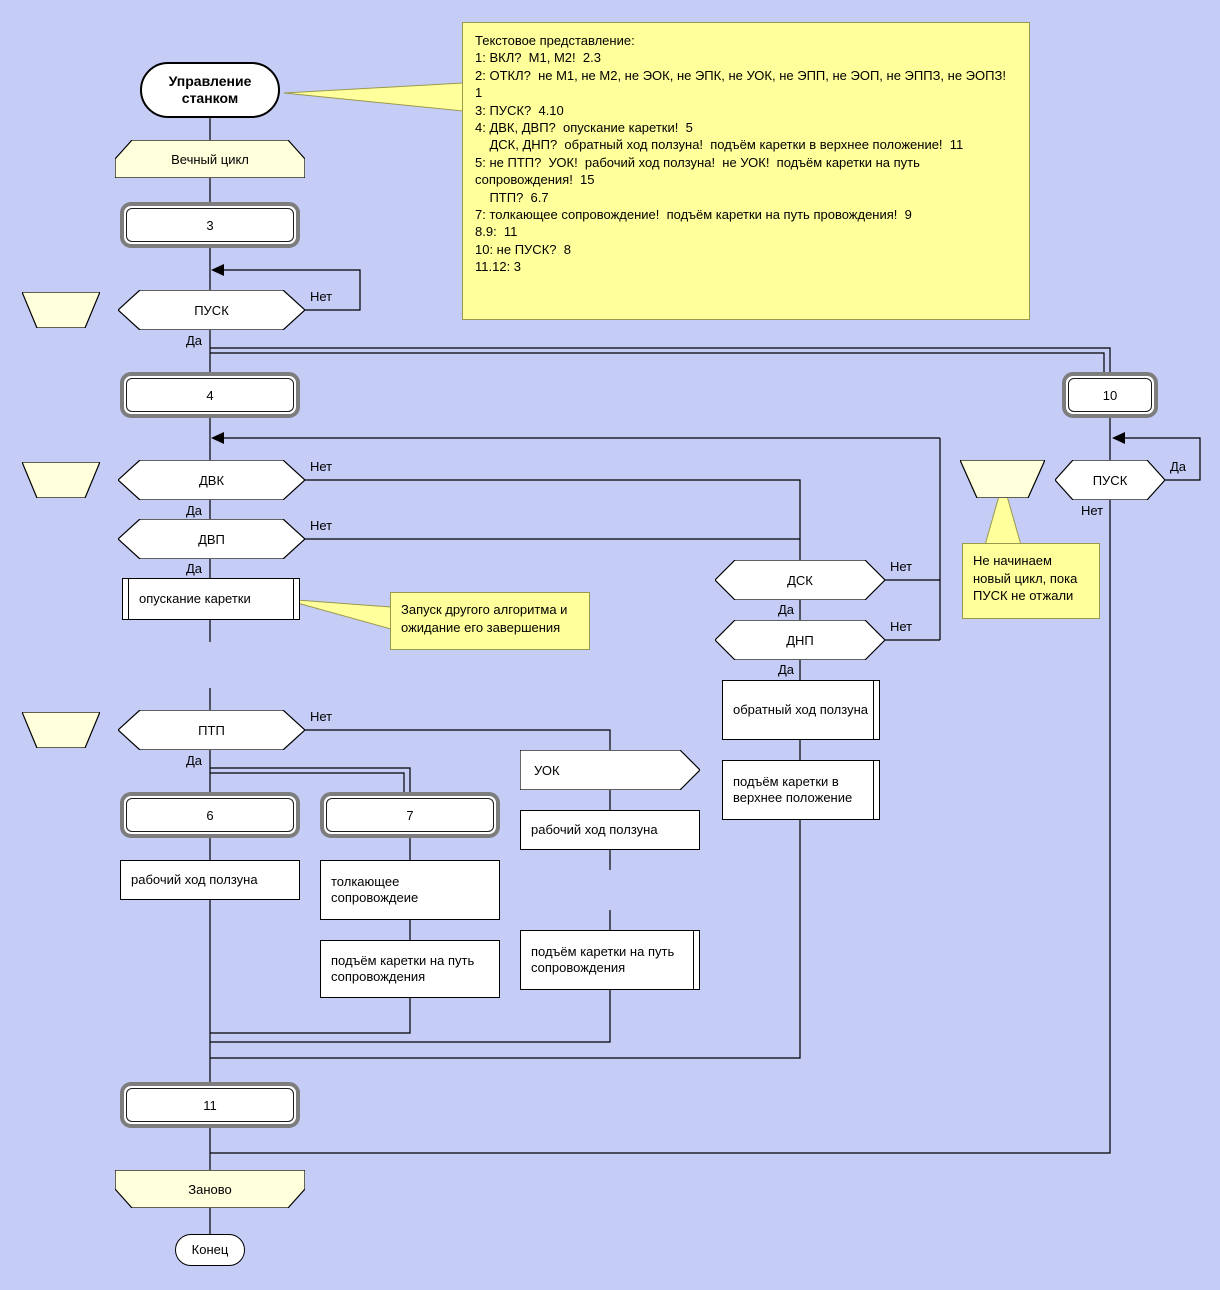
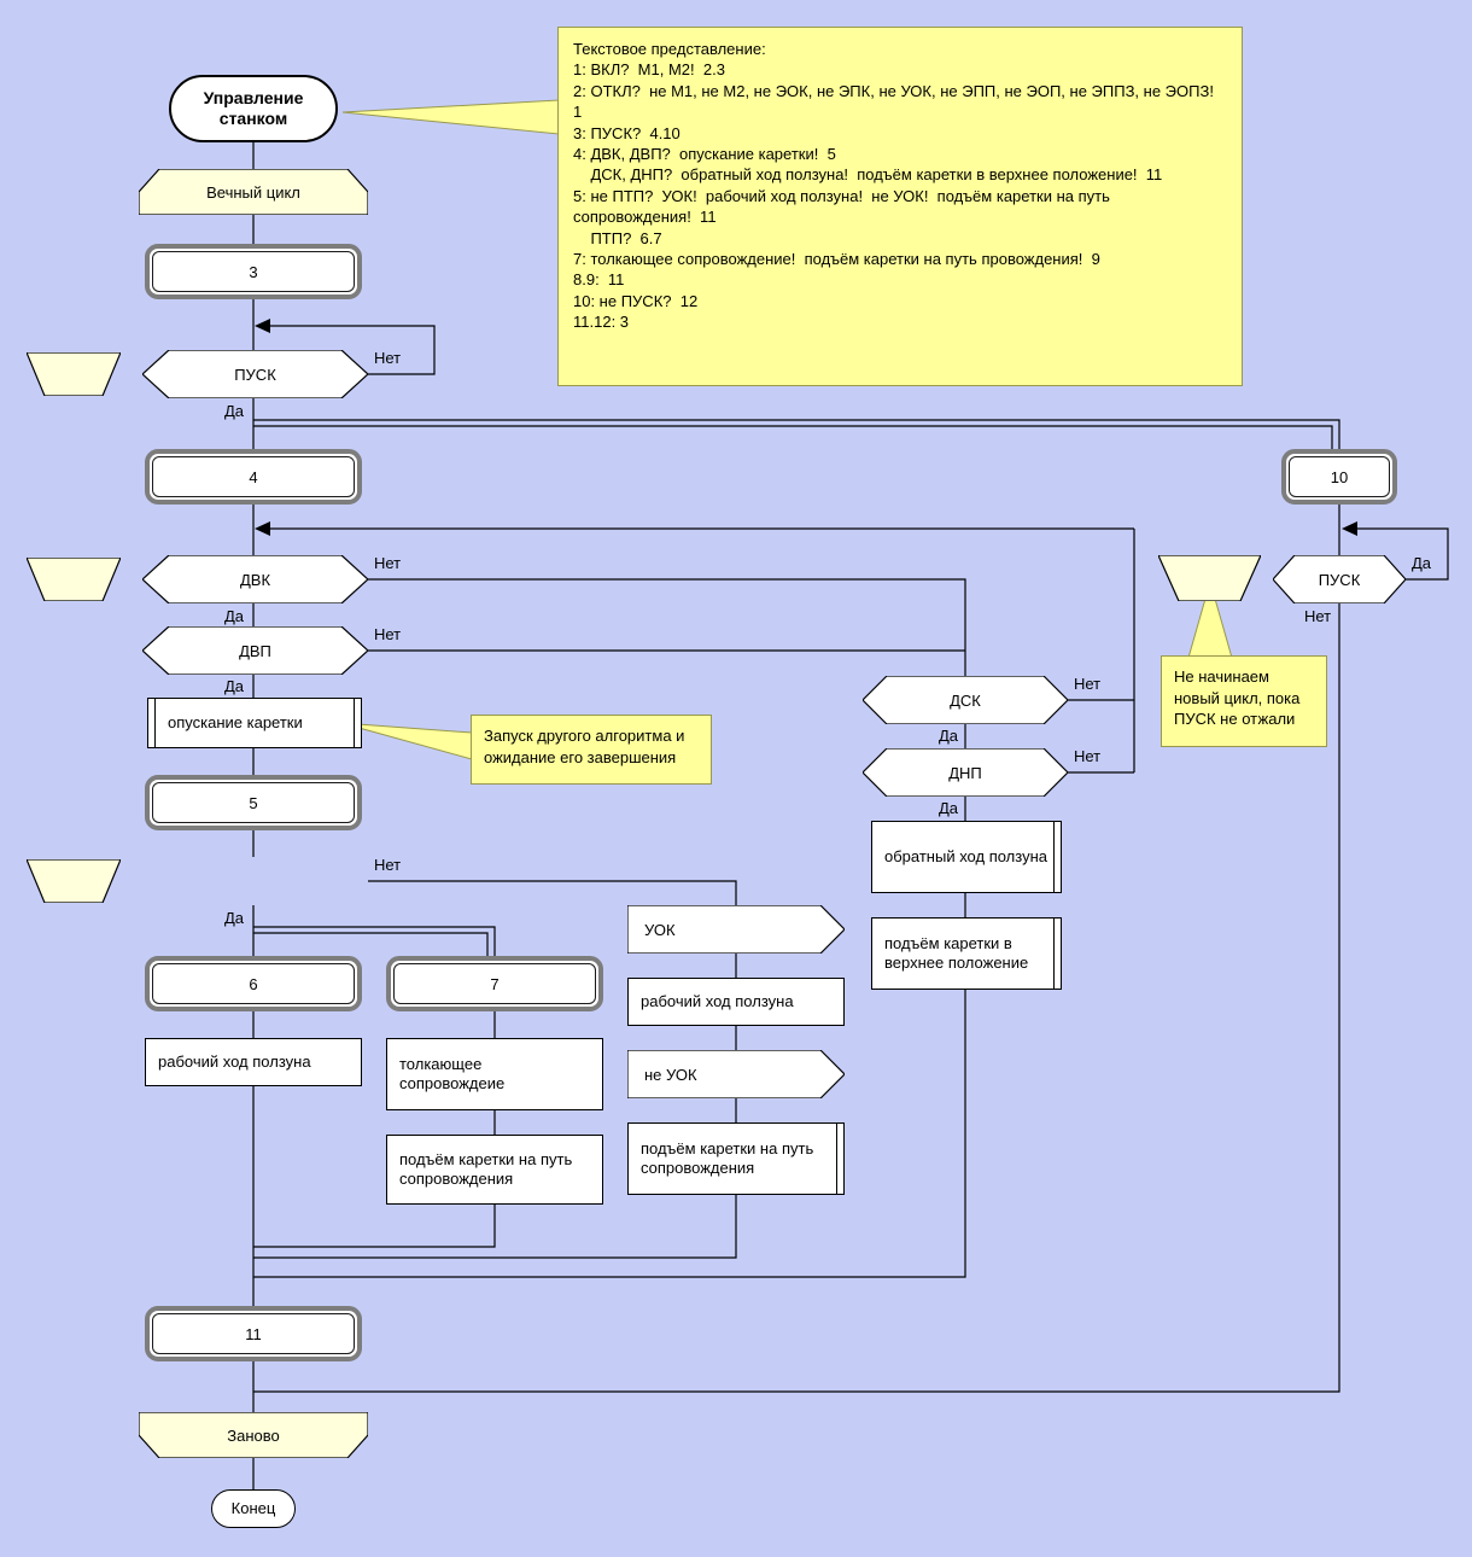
  Управление станком
  Текстовое представление:
  1: ВКЛ? М1, М2! 2.3
  2: ОТКЛ? не М1, не М2, не ЭОК, не ЭПК, не УОК, не ЭПП, не ЭОП, не ЭППЗ, не ЭОПЗ! 1
  3: ПУСК? 4.10
  4: ДВК, ДВП? опускание каретки! 5
  ДСК, ДНП? обратный ход ползуна! подъём каретки в верхнее положение! 11
- 5: не ПТП? УОК! рабочий ход ползуна! не УОК! подъём каретки на путь сопровождения! 15
+ 5: не ПТП? УОК! рабочий ход ползуна! не УОК! подъём каретки на путь сопровождения! 11
  ПТП? 6.7
  7: толкающее сопровождение! подъём каретки на путь провождения! 9
  8.9: 11
- 10: не ПУСК? 8
+ 10: не ПУСК? 12
  11.12: 3
  Вечный цикл
  3
  4
  10
+ 5
  6
  7
  11
  ПУСК
  Нет
  Да
  ДВК
  Нет
  Да
  ДВП
  Нет
  Да
- ПТП
  Нет
  Да
  ДСК
  Нет
  Да
  ДНП
  Нет
  Да
  ПУСК
  Да
  Нет
  опускание каретки
  рабочий ход ползуна
  толкающее сопровождеие
  подъём каретки на путь сопровождения
  УОК
  рабочий ход ползуна
+ не УОК
  подъём каретки на путь сопровождения
  обратный ход ползуна
  подъём каретки в верхнее положение
  Запуск другого алгоритма и ожидание его завершения
  Не начинаем новый цикл, пока ПУСК не отжали
  Заново
  Конец
